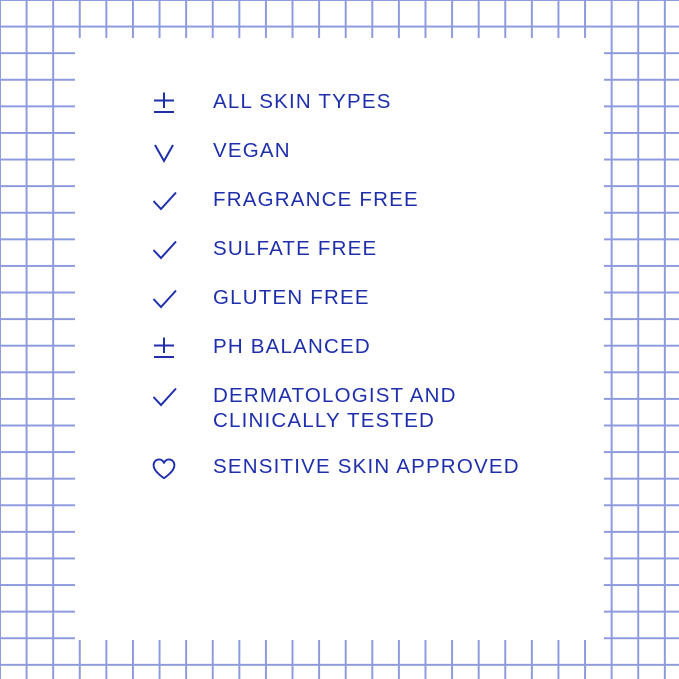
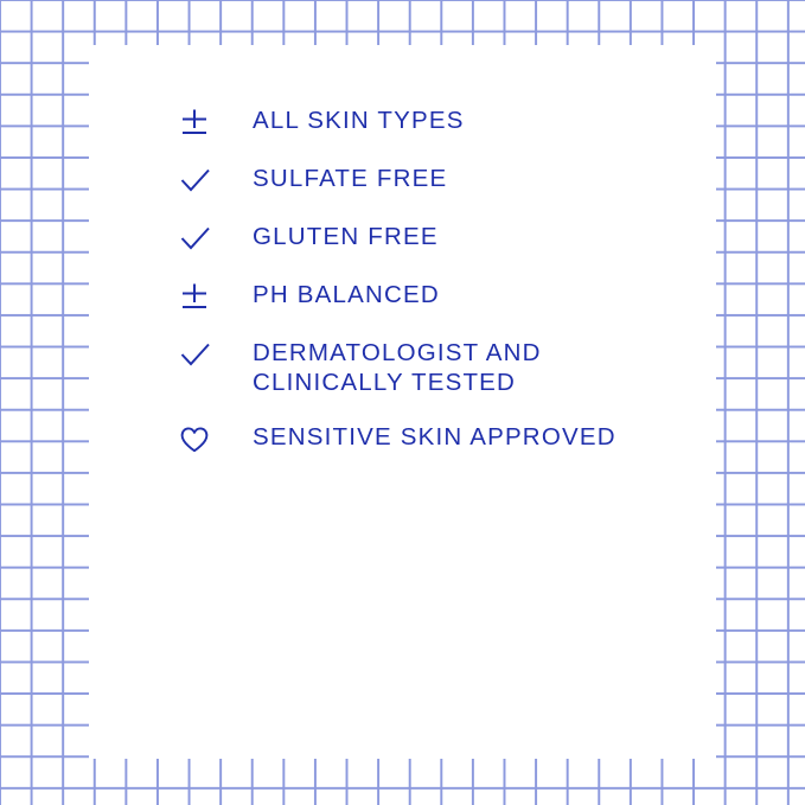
  ALL SKIN TYPES
- VEGAN
- FRAGRANCE FREE
  SULFATE FREE
  GLUTEN FREE
  PH BALANCED
  DERMATOLOGIST AND
  CLINICALLY TESTED
  SENSITIVE SKIN APPROVED
